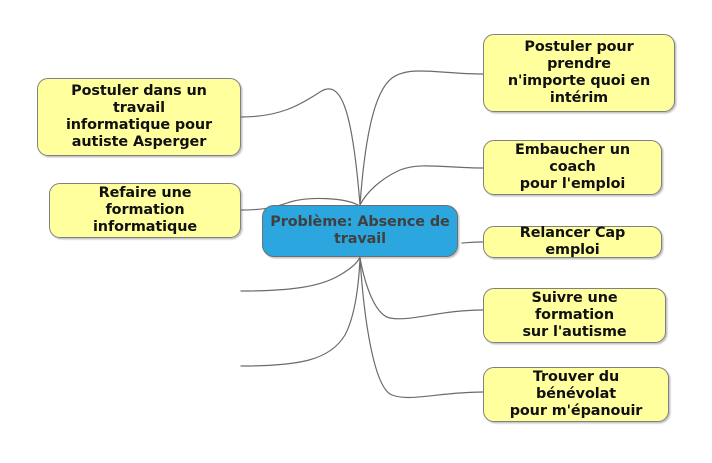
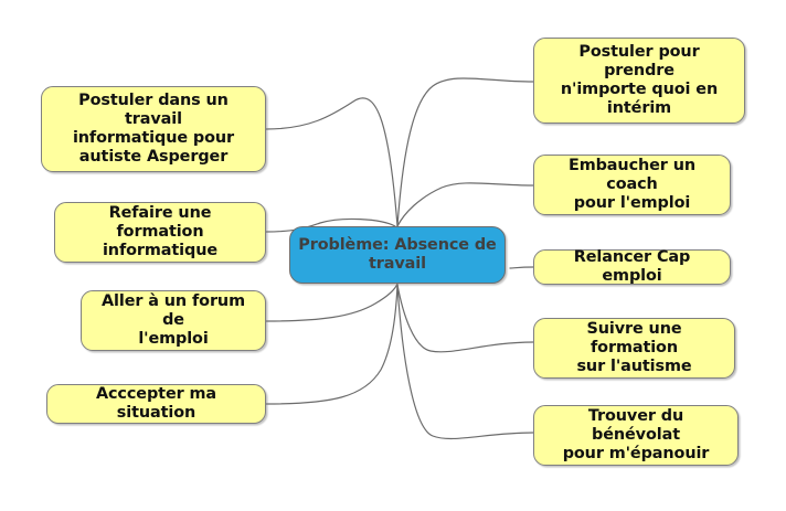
  Postuler dans un travail
  informatique pour
  autiste Asperger
  Refaire une formation
  informatique
+ Aller à un forum de
+ l'emploi
+ Acccepter ma situation
  Postuler pour prendre
  n'importe quoi en
  intérim
  Embaucher un coach
  pour l'emploi
  Relancer Cap emploi
  Suivre une formation
  sur l'autisme
  Trouver du bénévolat
  pour m'épanouir
  Problème: Absence de
  travail
